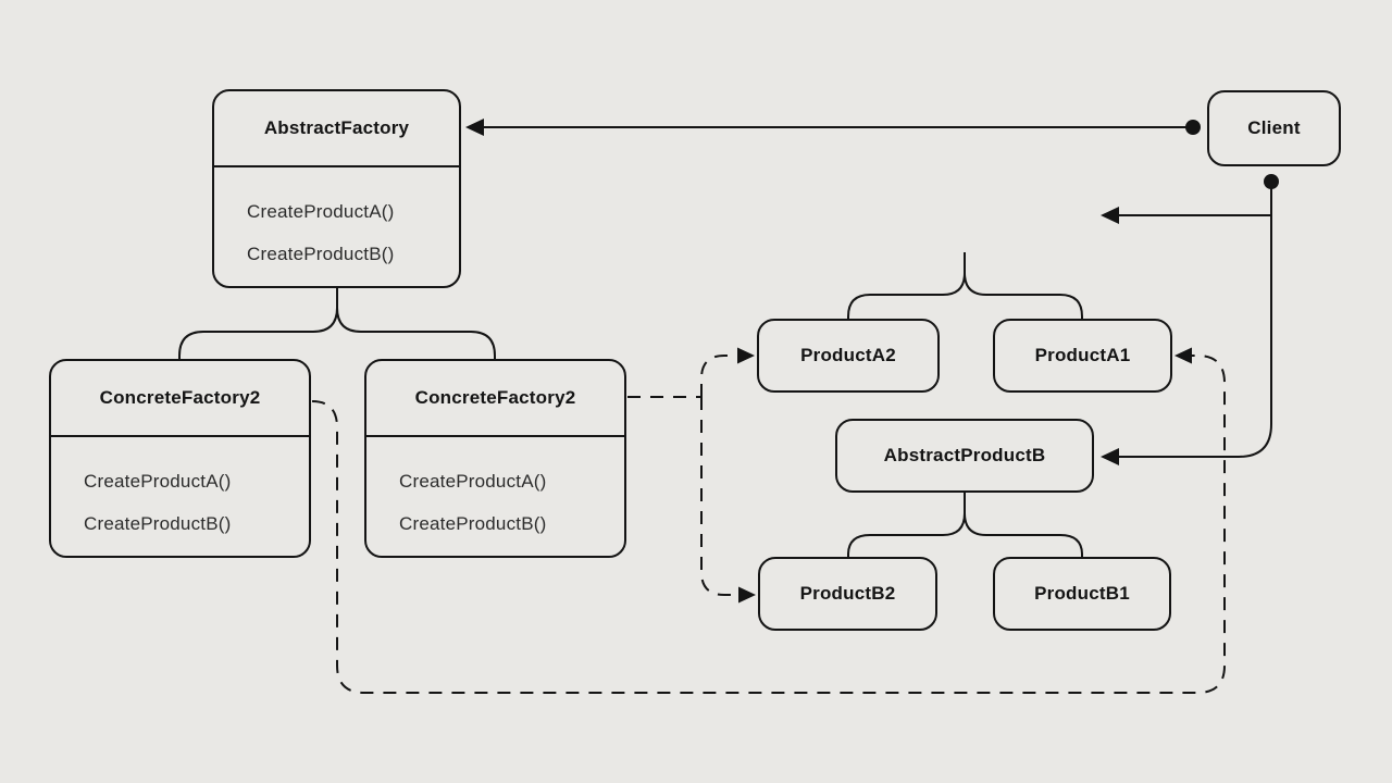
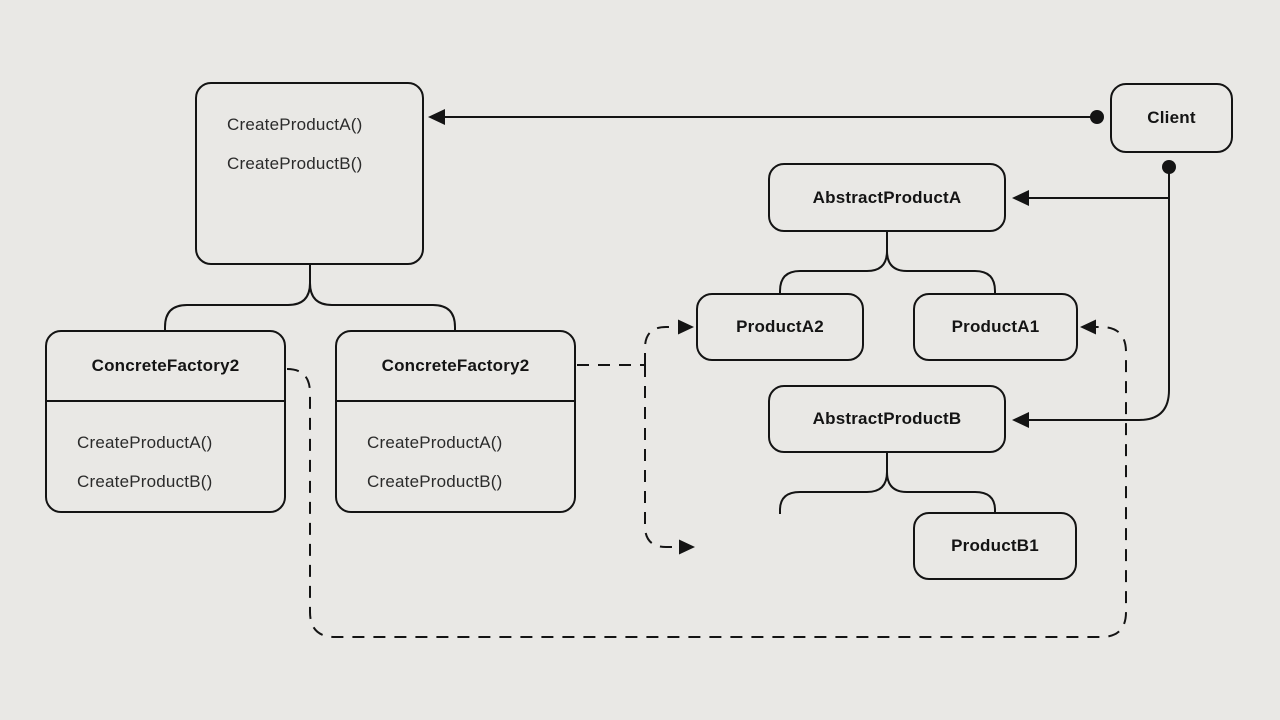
- AbstractFactory
  CreateProductA()
  CreateProductB()
  ConcreteFactory2
  CreateProductA()
  CreateProductB()
  ConcreteFactory2
  CreateProductA()
  CreateProductB()
  Client
+ AbstractProductA
  ProductA2
  ProductA1
  AbstractProductB
- ProductB2
  ProductB1
